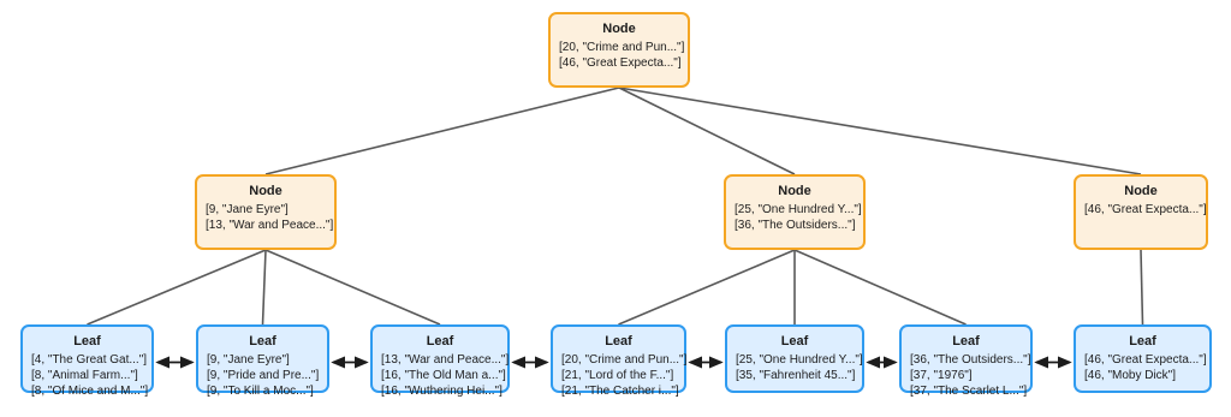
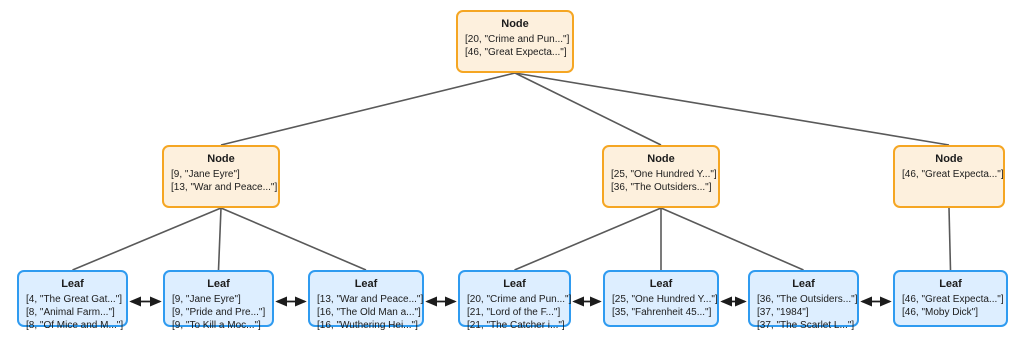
  Node
  [20, "Crime and Pun..."]
  [46, "Great Expecta..."]
  Node
  [9, "Jane Eyre"]
  [13, "War and Peace..."]
  Node
  [25, "One Hundred Y..."]
  [36, "The Outsiders..."]
  Node
  [46, "Great Expecta..."]
  Leaf
  [4, "The Great Gat..."]
  [8, "Animal Farm..."]
  [8, "Of Mice and M..."]
  Leaf
  [9, "Jane Eyre"]
  [9, "Pride and Pre..."]
  [9, "To Kill a Moc..."]
  Leaf
  [13, "War and Peace..."]
  [16, "The Old Man a..."]
  [16, "Wuthering Hei..."]
  Leaf
  [20, "Crime and Pun..."]
  [21, "Lord of the F..."]
  [21, "The Catcher i..."]
  Leaf
  [25, "One Hundred Y..."]
  [35, "Fahrenheit 45..."]
  Leaf
  [36, "The Outsiders..."]
- [37, "1976"]
+ [37, "1984"]
  [37, "The Scarlet L..."]
  Leaf
  [46, "Great Expecta..."]
  [46, "Moby Dick"]
